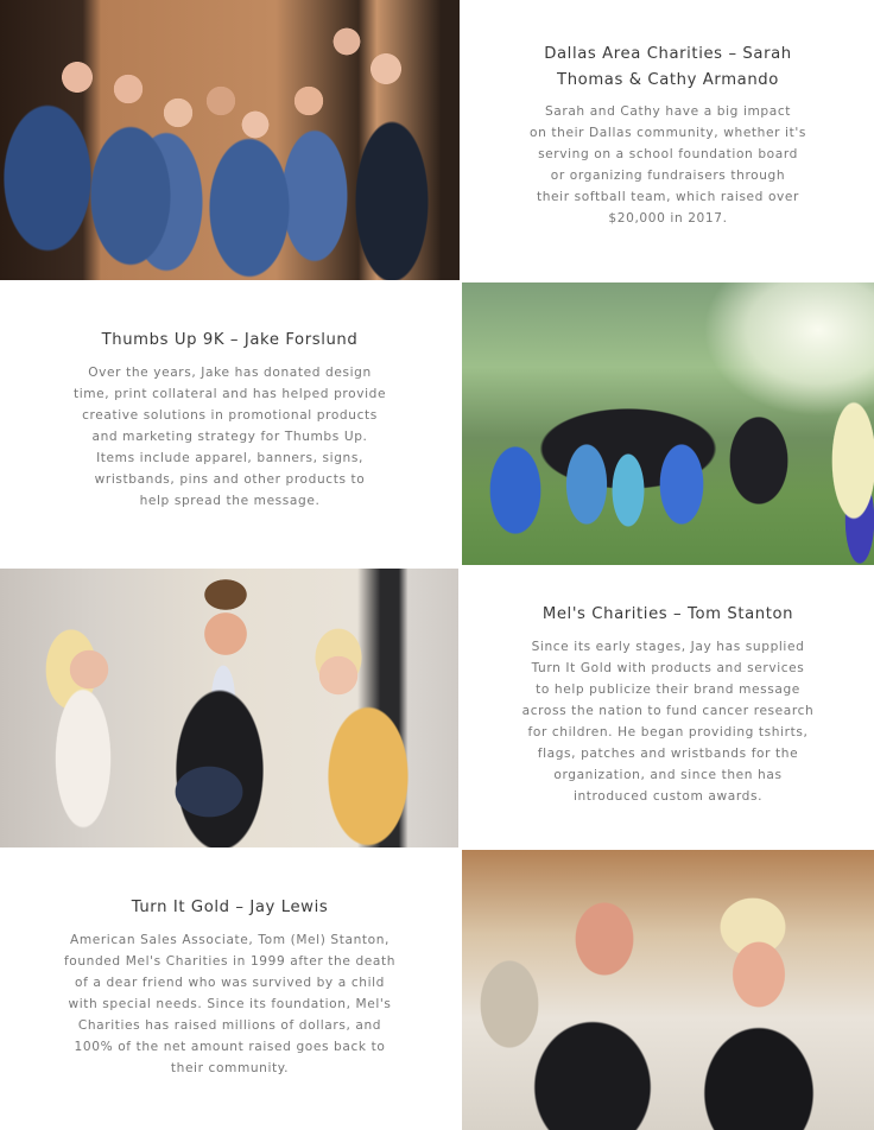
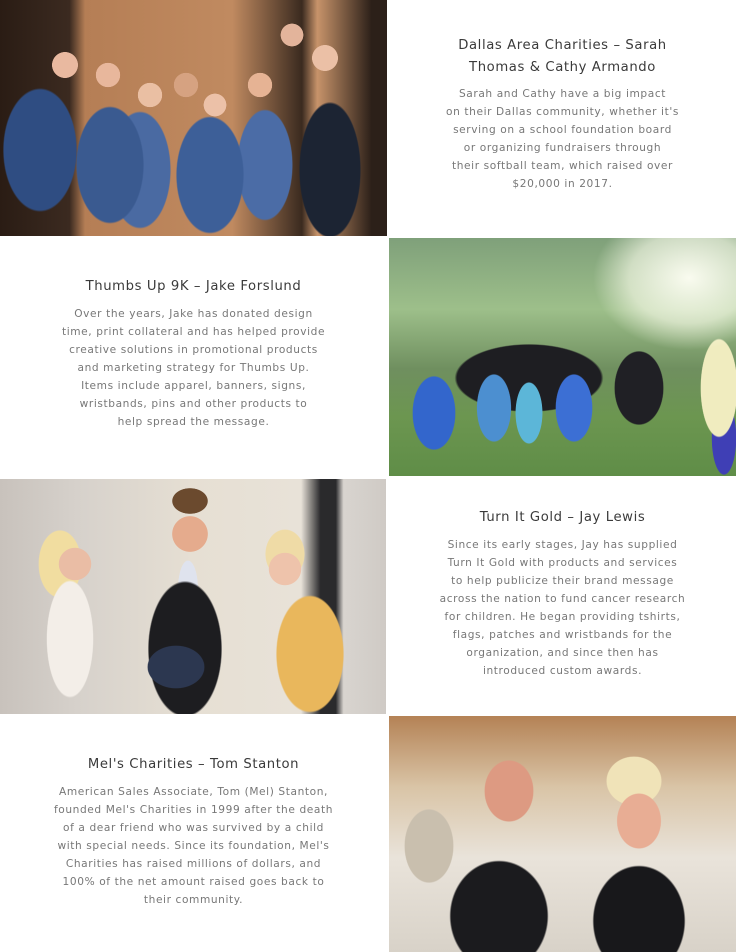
  Dallas Area Charities – Sarah
  Thomas & Cathy Armando
  Sarah and Cathy have a big impact
  on their Dallas community, whether it's
  serving on a school foundation board
  or organizing fundraisers through
  their softball team, which raised over
  $20,000 in 2017.
  Thumbs Up 9K – Jake Forslund
  Over the years, Jake has donated design
  time, print collateral and has helped provide
  creative solutions in promotional products
  and marketing strategy for Thumbs Up.
  Items include apparel, banners, signs,
  wristbands, pins and other products to
  help spread the message.
- Mel's Charities – Tom Stanton
+ Turn It Gold – Jay Lewis
  Since its early stages, Jay has supplied
  Turn It Gold with products and services
  to help publicize their brand message
  across the nation to fund cancer research
  for children. He began providing tshirts,
  flags, patches and wristbands for the
  organization, and since then has
  introduced custom awards.
- Turn It Gold – Jay Lewis
+ Mel's Charities – Tom Stanton
  American Sales Associate, Tom (Mel) Stanton,
  founded Mel's Charities in 1999 after the death
  of a dear friend who was survived by a child
  with special needs. Since its foundation, Mel's
  Charities has raised millions of dollars, and
  100% of the net amount raised goes back to
  their community.
